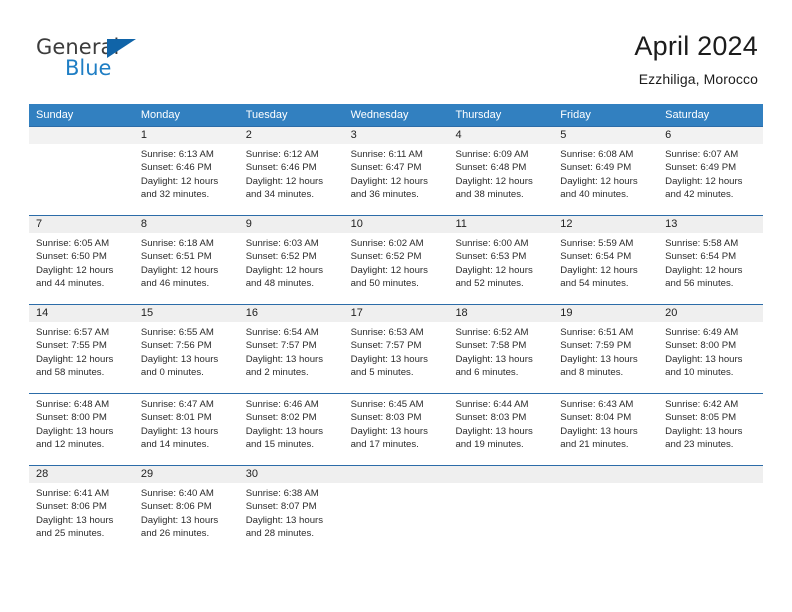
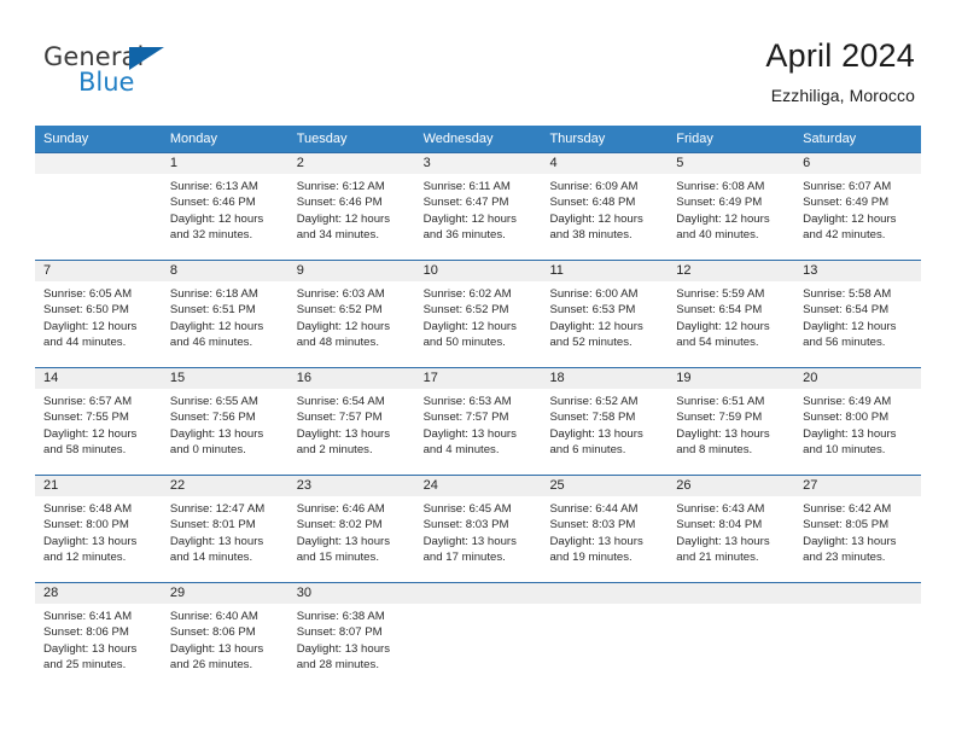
  General
  Blue
  April 2024
  Ezzhiliga, Morocco
  Sunday
  Monday
  Tuesday
  Wednesday
  Thursday
  Friday
  Saturday
  1
  2
  3
  4
  5
  6
  Sunrise: 6:13 AM
  Sunset: 6:46 PM
  Daylight: 12 hours
  and 32 minutes.
  Sunrise: 6:12 AM
  Sunset: 6:46 PM
  Daylight: 12 hours
  and 34 minutes.
  Sunrise: 6:11 AM
  Sunset: 6:47 PM
  Daylight: 12 hours
  and 36 minutes.
  Sunrise: 6:09 AM
  Sunset: 6:48 PM
  Daylight: 12 hours
  and 38 minutes.
  Sunrise: 6:08 AM
  Sunset: 6:49 PM
  Daylight: 12 hours
  and 40 minutes.
  Sunrise: 6:07 AM
  Sunset: 6:49 PM
  Daylight: 12 hours
  and 42 minutes.
  7
  8
  9
  10
  11
  12
  13
  Sunrise: 6:05 AM
  Sunset: 6:50 PM
  Daylight: 12 hours
  and 44 minutes.
  Sunrise: 6:18 AM
  Sunset: 6:51 PM
  Daylight: 12 hours
  and 46 minutes.
  Sunrise: 6:03 AM
  Sunset: 6:52 PM
  Daylight: 12 hours
  and 48 minutes.
  Sunrise: 6:02 AM
  Sunset: 6:52 PM
  Daylight: 12 hours
  and 50 minutes.
  Sunrise: 6:00 AM
  Sunset: 6:53 PM
  Daylight: 12 hours
  and 52 minutes.
  Sunrise: 5:59 AM
  Sunset: 6:54 PM
  Daylight: 12 hours
  and 54 minutes.
  Sunrise: 5:58 AM
  Sunset: 6:54 PM
  Daylight: 12 hours
  and 56 minutes.
  14
  15
  16
  17
  18
  19
  20
  Sunrise: 6:57 AM
  Sunset: 7:55 PM
  Daylight: 12 hours
  and 58 minutes.
  Sunrise: 6:55 AM
  Sunset: 7:56 PM
  Daylight: 13 hours
  and 0 minutes.
  Sunrise: 6:54 AM
  Sunset: 7:57 PM
  Daylight: 13 hours
  and 2 minutes.
  Sunrise: 6:53 AM
  Sunset: 7:57 PM
  Daylight: 13 hours
- and 5 minutes.
+ and 4 minutes.
  Sunrise: 6:52 AM
  Sunset: 7:58 PM
  Daylight: 13 hours
  and 6 minutes.
  Sunrise: 6:51 AM
  Sunset: 7:59 PM
  Daylight: 13 hours
  and 8 minutes.
  Sunrise: 6:49 AM
  Sunset: 8:00 PM
  Daylight: 13 hours
  and 10 minutes.
+ 21
+ 22
+ 23
+ 24
+ 25
+ 26
+ 27
  Sunrise: 6:48 AM
  Sunset: 8:00 PM
  Daylight: 13 hours
  and 12 minutes.
- Sunrise: 6:47 AM
+ Sunrise: 12:47 AM
  Sunset: 8:01 PM
  Daylight: 13 hours
  and 14 minutes.
  Sunrise: 6:46 AM
  Sunset: 8:02 PM
  Daylight: 13 hours
  and 15 minutes.
  Sunrise: 6:45 AM
  Sunset: 8:03 PM
  Daylight: 13 hours
  and 17 minutes.
  Sunrise: 6:44 AM
  Sunset: 8:03 PM
  Daylight: 13 hours
  and 19 minutes.
  Sunrise: 6:43 AM
  Sunset: 8:04 PM
  Daylight: 13 hours
  and 21 minutes.
  Sunrise: 6:42 AM
  Sunset: 8:05 PM
  Daylight: 13 hours
  and 23 minutes.
  28
  29
  30
  Sunrise: 6:41 AM
  Sunset: 8:06 PM
  Daylight: 13 hours
  and 25 minutes.
  Sunrise: 6:40 AM
  Sunset: 8:06 PM
  Daylight: 13 hours
  and 26 minutes.
  Sunrise: 6:38 AM
  Sunset: 8:07 PM
  Daylight: 13 hours
  and 28 minutes.
